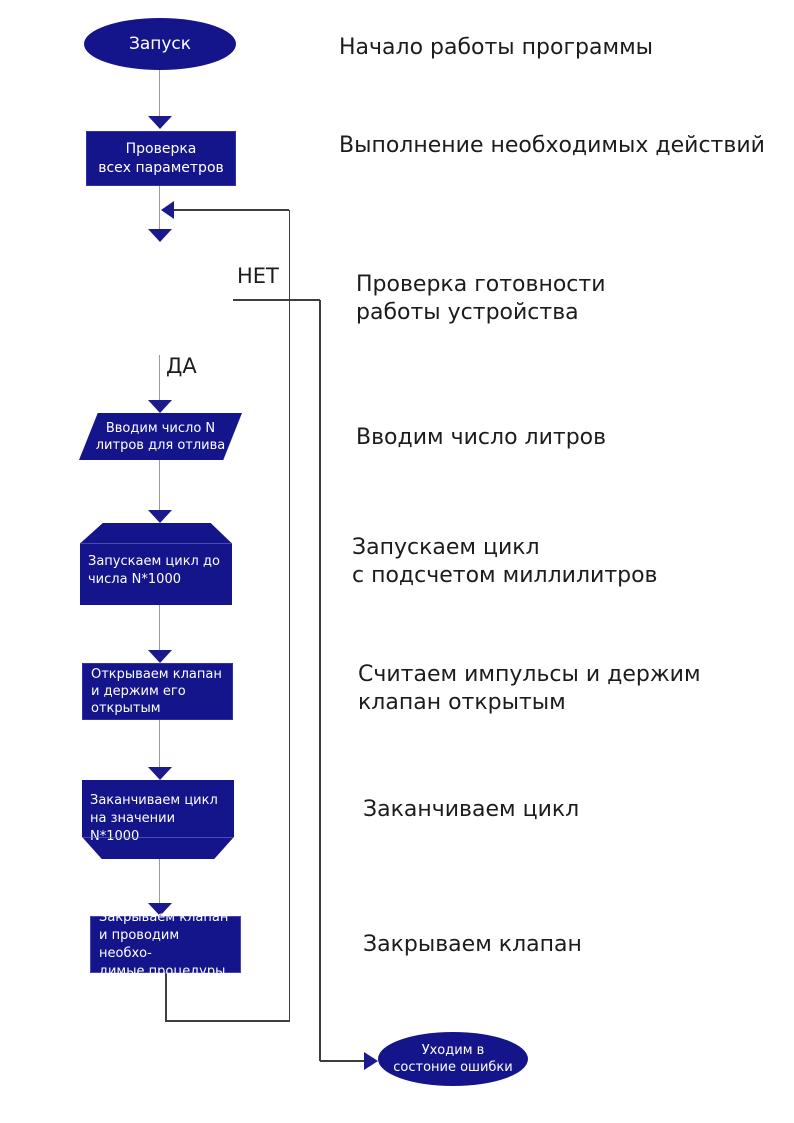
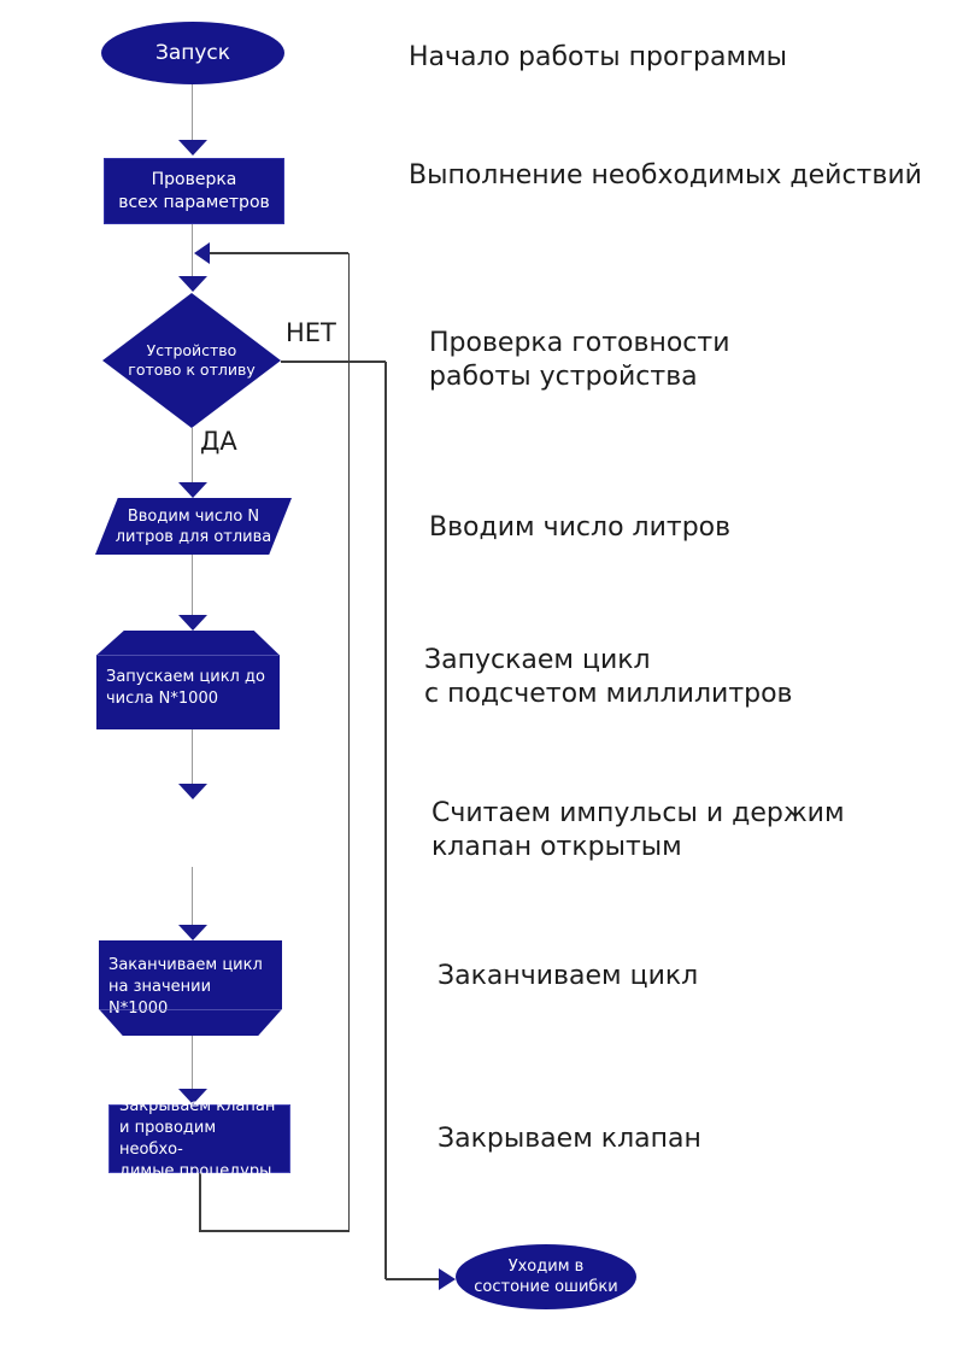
  Запуск
  Проверка
  всех параметров
+ Устройство
+ готово к отливу
  Вводим число N
  литров для отлива
  Запускаем цикл до
  числа N*1000
- Открываем клапан
- и держим его
- открытым
  Заканчиваем цикл
  на значении N*1000
  Закрываем клапан
  и проводим необхо-
  димые процедуры
  Уходим в
  состоние ошибки
  НЕТ
  ДА
  Начало работы программы
  Выполнение необходимых действий
  Проверка готовности
  работы устройства
  Вводим число литров
  Запускаем цикл
  с подсчетом миллилитров
  Считаем импульсы и держим
  клапан открытым
  Заканчиваем цикл
  Закрываем клапан
